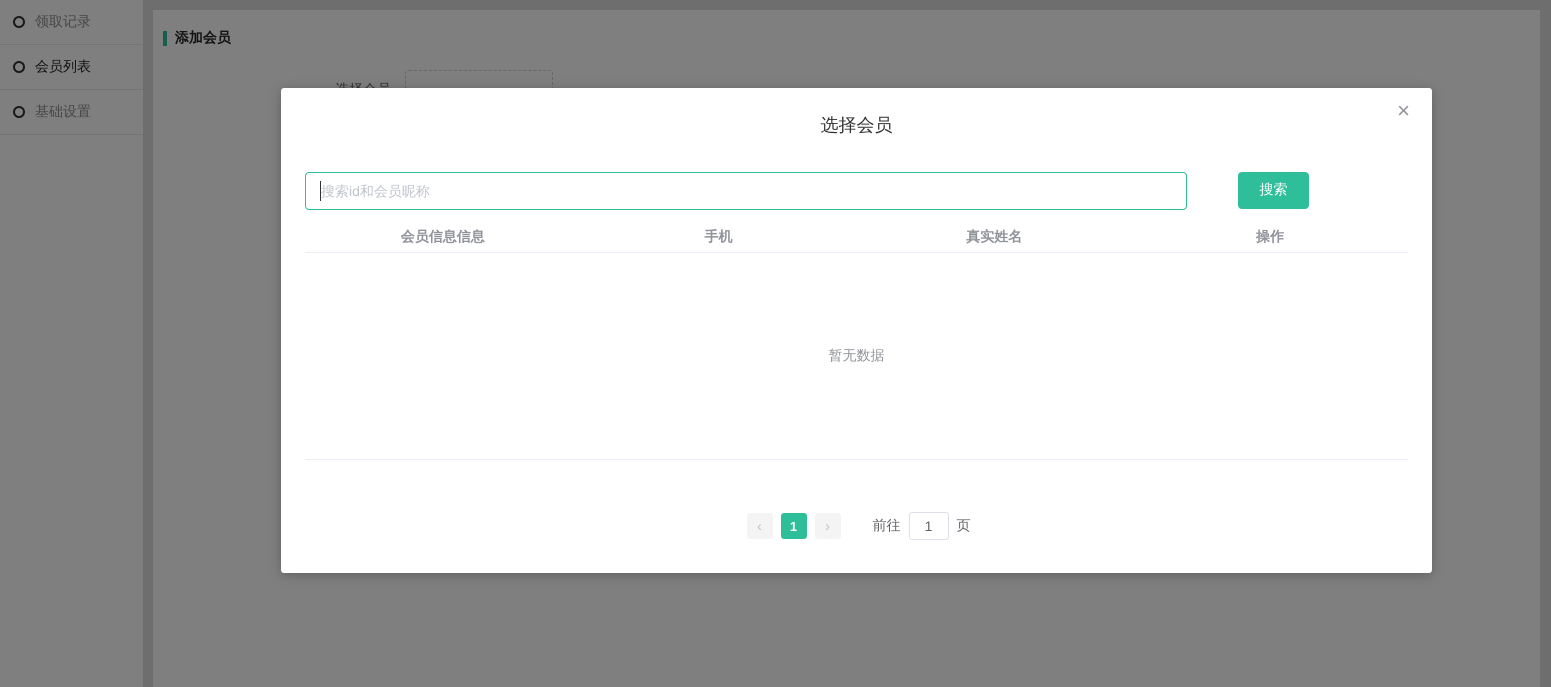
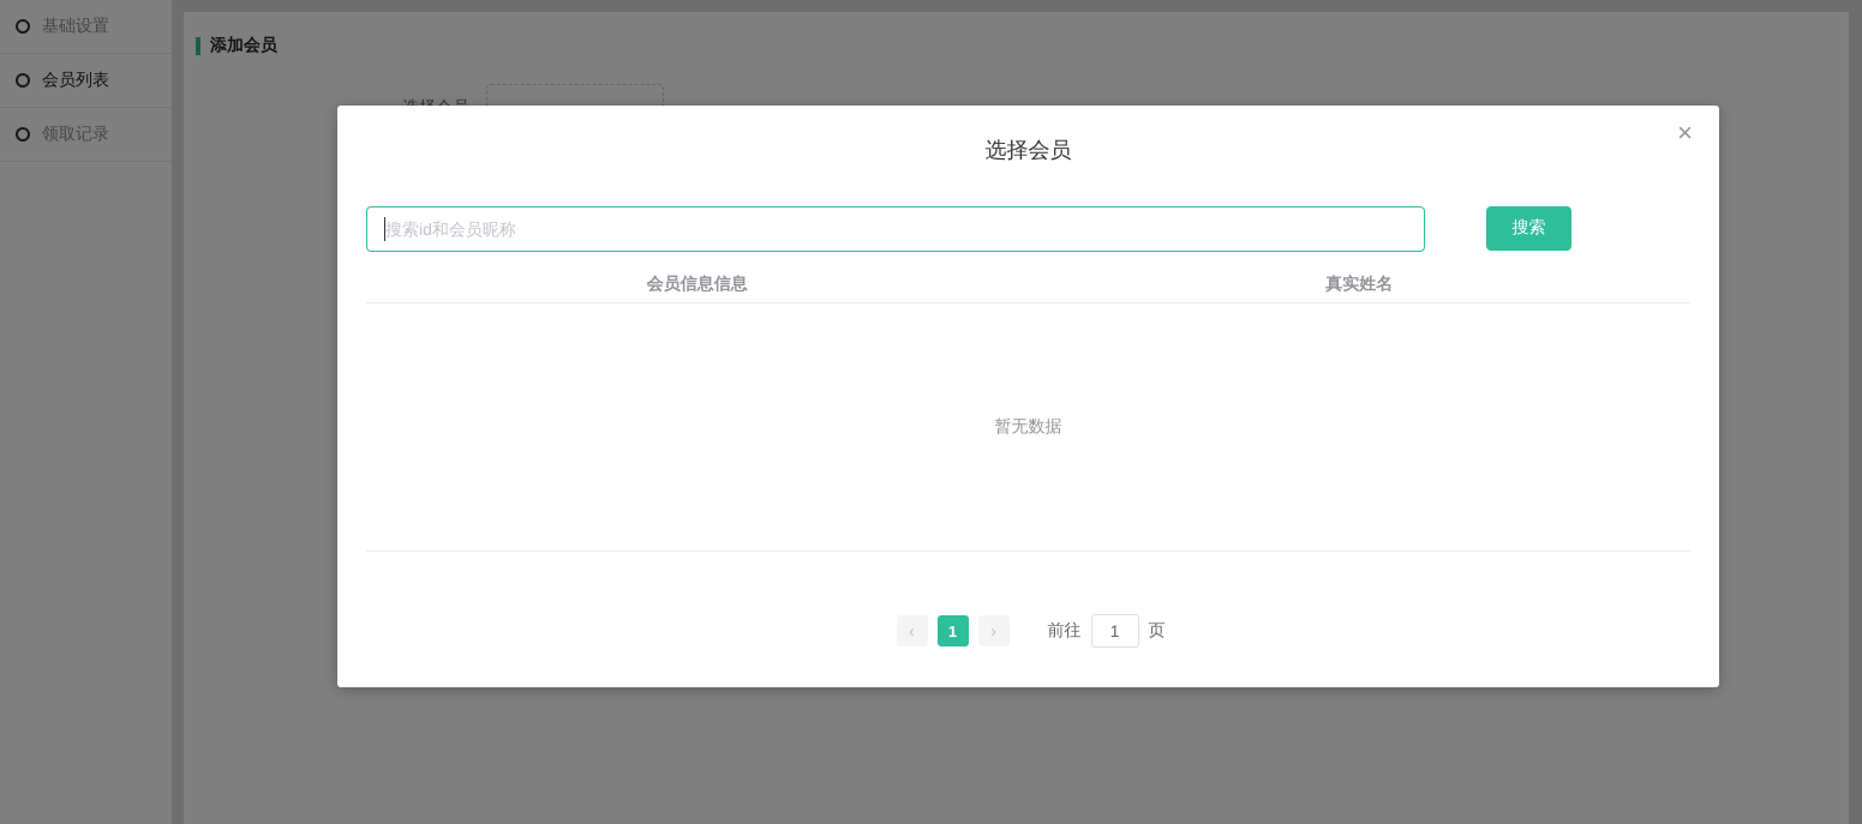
- 领取记录
+ 基础设置
  会员列表
- 基础设置
+ 领取记录
  添加会员
  ×
  选择会员
  搜索id和会员昵称
  搜索
  会员信息信息
- 手机
  真实姓名
- 操作
  暂无数据
  ‹
  1
  ›
  前往
  1
  页
